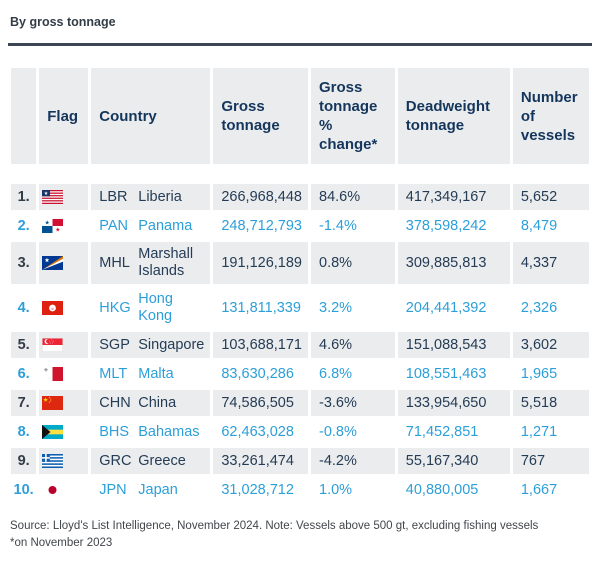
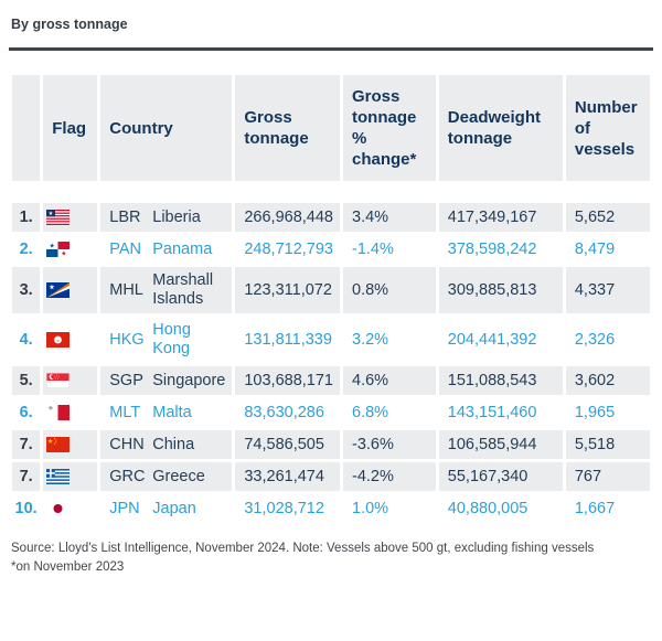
  By gross tonnage
  	Flag	Country	Gross tonnage	Gross tonnage % change*	Deadweight tonnage	Number of vessels
- 1.		LBR Liberia	266,968,448	84.6%	417,349,167	5,652
+ 1.		LBR Liberia	266,968,448	3.4%	417,349,167	5,652
  2.		PAN Panama	248,712,793	-1.4%	378,598,242	8,479
- 3.		MHL Marshall Islands	191,126,189	0.8%	309,885,813	4,337
+ 3.		MHL Marshall Islands	123,311,072	0.8%	309,885,813	4,337
  4.		HKG Hong Kong	131,811,339	3.2%	204,441,392	2,326
  5.		SGP Singapore	103,688,171	4.6%	151,088,543	3,602
- 6.		MLT Malta	83,630,286	6.8%	108,551,463	1,965
+ 6.		MLT Malta	83,630,286	6.8%	143,151,460	1,965
- 7.		CHN China	74,586,505	-3.6%	133,954,650	5,518
+ 7.		CHN China	74,586,505	-3.6%	106,585,944	5,518
- 8.		BHS Bahamas	62,463,028	-0.8%	71,452,851	1,271
- 9.		GRC Greece	33,261,474	-4.2%	55,167,340	767
+ 7.		GRC Greece	33,261,474	-4.2%	55,167,340	767
  10.		JPN Japan	31,028,712	1.0%	40,880,005	1,667
  Source: Lloyd's List Intelligence, November 2024. Note: Vessels above 500 gt, excluding fishing vessels
  *on November 2023
